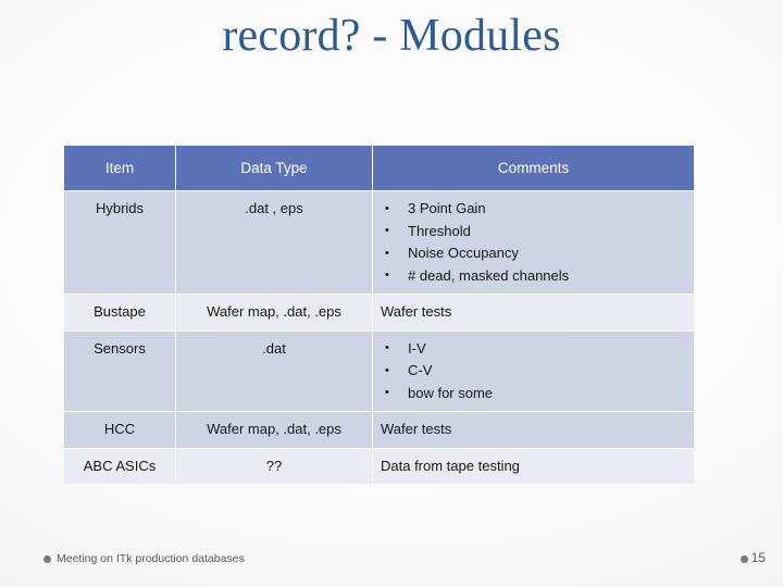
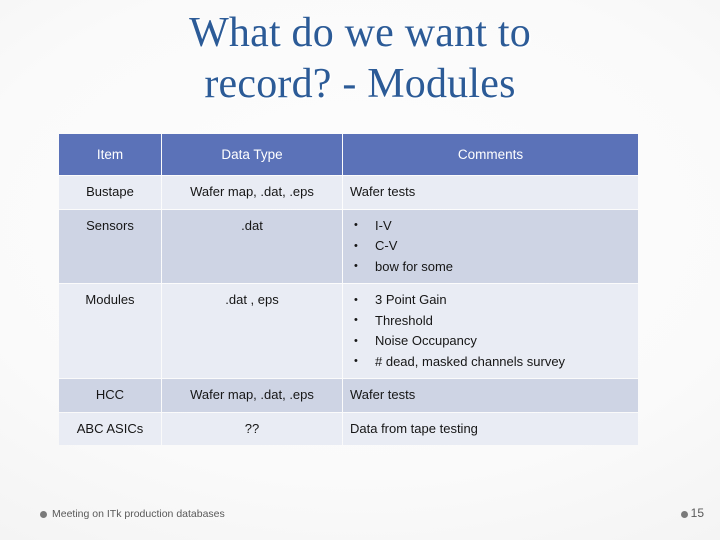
+ What do we want to
  record? - Modules
  Item	Data Type	Comments
- Hybrids	.dat , eps	3 Point GainThresholdNoise Occupancy# dead, masked channels
  Bustape	Wafer map, .dat, .eps	Wafer tests
  Sensors	.dat	I-VC-Vbow for some
+ Modules	.dat , eps	3 Point GainThresholdNoise Occupancy# dead, masked channels survey
  HCC	Wafer map, .dat, .eps	Wafer tests
  ABC ASICs	??	Data from tape testing
  Meeting on ITk production databases
  15
